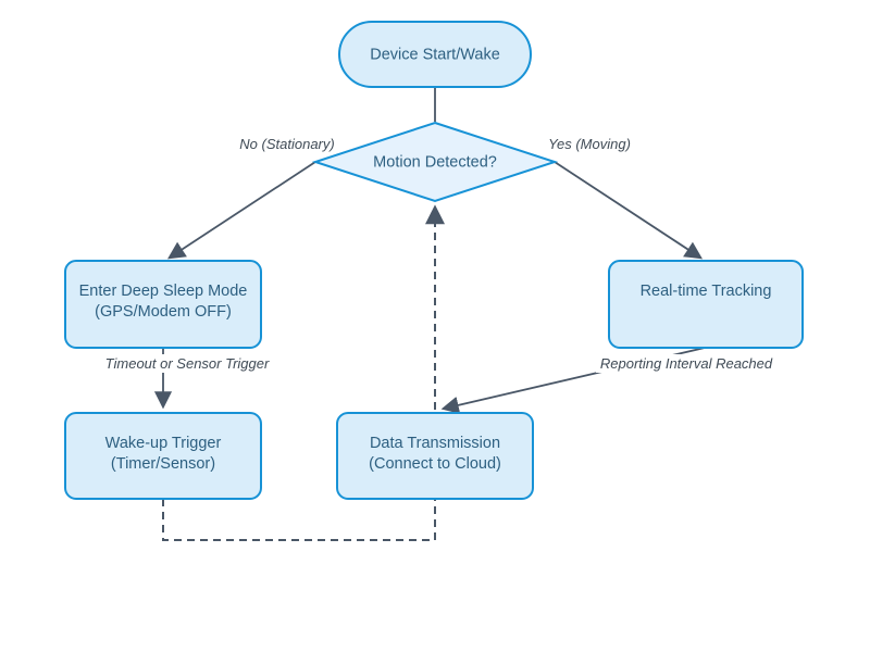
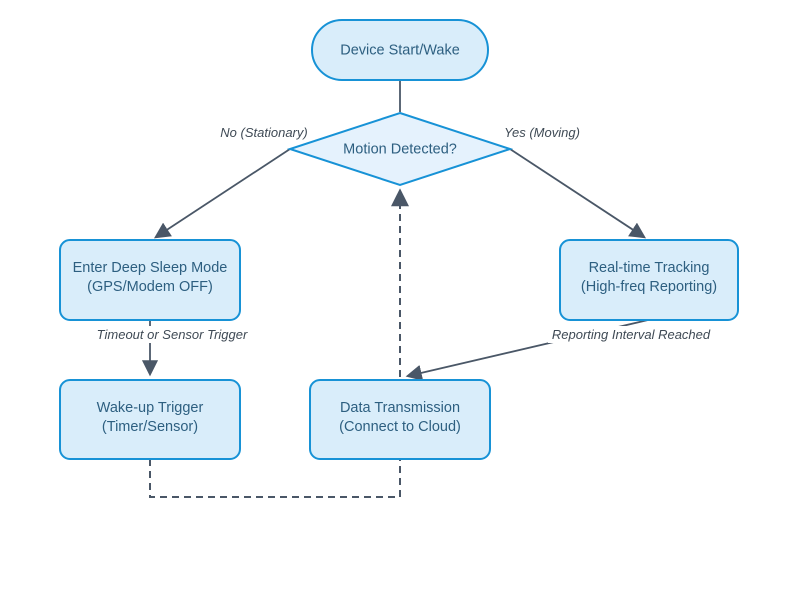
  Device Start/Wake
  Motion Detected?
  Enter Deep Sleep Mode
  (GPS/Modem OFF)
  Real-time Tracking
+ (High-freq Reporting)
  Wake-up Trigger
  (Timer/Sensor)
  Data Transmission
  (Connect to Cloud)
  No (Stationary)
  Yes (Moving)
  Timeout or Sensor Trigger
  Reporting Interval Reached
